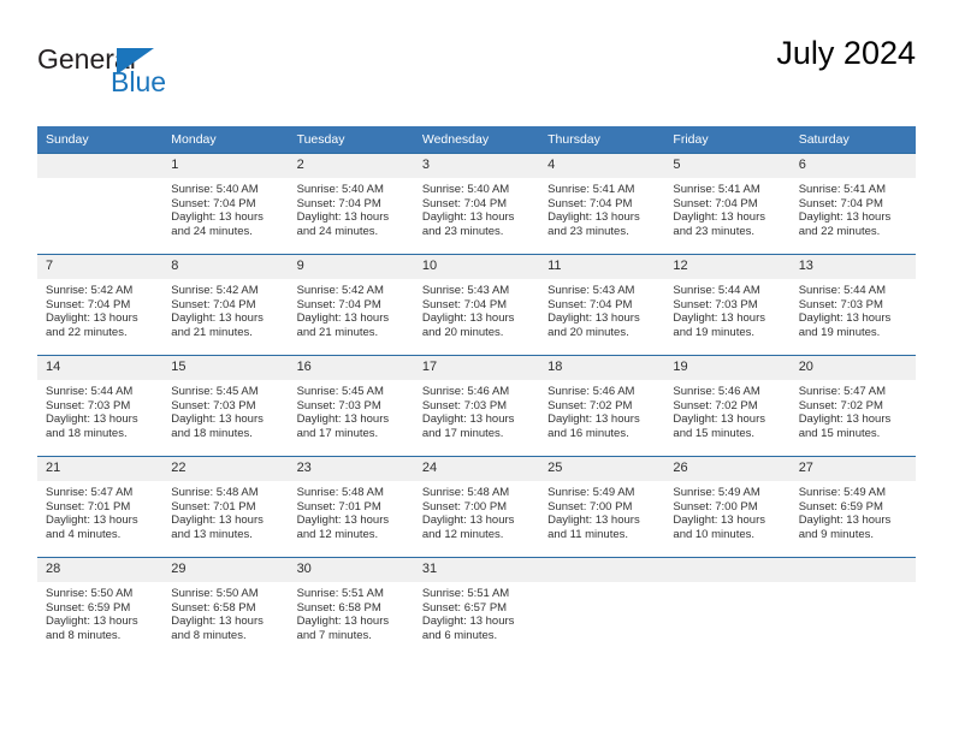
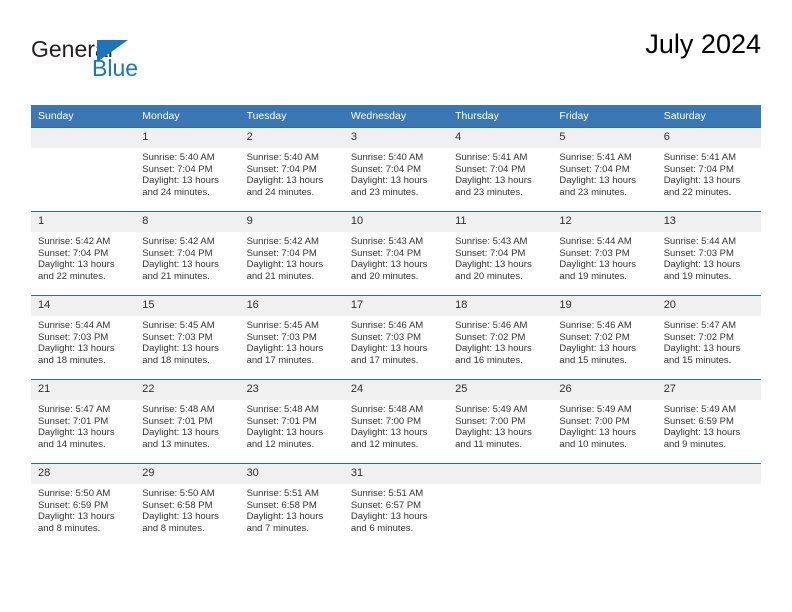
  General
  Blue
  July 2024
  Sunday	Monday	Tuesday	Wednesday	Thursday	Friday	Saturday
  	1Sunrise: 5:40 AMSunset: 7:04 PMDaylight: 13 hoursand 24 minutes.	2Sunrise: 5:40 AMSunset: 7:04 PMDaylight: 13 hoursand 24 minutes.	3Sunrise: 5:40 AMSunset: 7:04 PMDaylight: 13 hoursand 23 minutes.	4Sunrise: 5:41 AMSunset: 7:04 PMDaylight: 13 hoursand 23 minutes.	5Sunrise: 5:41 AMSunset: 7:04 PMDaylight: 13 hoursand 23 minutes.	6Sunrise: 5:41 AMSunset: 7:04 PMDaylight: 13 hoursand 22 minutes.
- 7Sunrise: 5:42 AMSunset: 7:04 PMDaylight: 13 hoursand 22 minutes.	8Sunrise: 5:42 AMSunset: 7:04 PMDaylight: 13 hoursand 21 minutes.	9Sunrise: 5:42 AMSunset: 7:04 PMDaylight: 13 hoursand 21 minutes.	10Sunrise: 5:43 AMSunset: 7:04 PMDaylight: 13 hoursand 20 minutes.	11Sunrise: 5:43 AMSunset: 7:04 PMDaylight: 13 hoursand 20 minutes.	12Sunrise: 5:44 AMSunset: 7:03 PMDaylight: 13 hoursand 19 minutes.	13Sunrise: 5:44 AMSunset: 7:03 PMDaylight: 13 hoursand 19 minutes.
+ 1Sunrise: 5:42 AMSunset: 7:04 PMDaylight: 13 hoursand 22 minutes.	8Sunrise: 5:42 AMSunset: 7:04 PMDaylight: 13 hoursand 21 minutes.	9Sunrise: 5:42 AMSunset: 7:04 PMDaylight: 13 hoursand 21 minutes.	10Sunrise: 5:43 AMSunset: 7:04 PMDaylight: 13 hoursand 20 minutes.	11Sunrise: 5:43 AMSunset: 7:04 PMDaylight: 13 hoursand 20 minutes.	12Sunrise: 5:44 AMSunset: 7:03 PMDaylight: 13 hoursand 19 minutes.	13Sunrise: 5:44 AMSunset: 7:03 PMDaylight: 13 hoursand 19 minutes.
  14Sunrise: 5:44 AMSunset: 7:03 PMDaylight: 13 hoursand 18 minutes.	15Sunrise: 5:45 AMSunset: 7:03 PMDaylight: 13 hoursand 18 minutes.	16Sunrise: 5:45 AMSunset: 7:03 PMDaylight: 13 hoursand 17 minutes.	17Sunrise: 5:46 AMSunset: 7:03 PMDaylight: 13 hoursand 17 minutes.	18Sunrise: 5:46 AMSunset: 7:02 PMDaylight: 13 hoursand 16 minutes.	19Sunrise: 5:46 AMSunset: 7:02 PMDaylight: 13 hoursand 15 minutes.	20Sunrise: 5:47 AMSunset: 7:02 PMDaylight: 13 hoursand 15 minutes.
- 21Sunrise: 5:47 AMSunset: 7:01 PMDaylight: 13 hoursand 4 minutes.	22Sunrise: 5:48 AMSunset: 7:01 PMDaylight: 13 hoursand 13 minutes.	23Sunrise: 5:48 AMSunset: 7:01 PMDaylight: 13 hoursand 12 minutes.	24Sunrise: 5:48 AMSunset: 7:00 PMDaylight: 13 hoursand 12 minutes.	25Sunrise: 5:49 AMSunset: 7:00 PMDaylight: 13 hoursand 11 minutes.	26Sunrise: 5:49 AMSunset: 7:00 PMDaylight: 13 hoursand 10 minutes.	27Sunrise: 5:49 AMSunset: 6:59 PMDaylight: 13 hoursand 9 minutes.
+ 21Sunrise: 5:47 AMSunset: 7:01 PMDaylight: 13 hoursand 14 minutes.	22Sunrise: 5:48 AMSunset: 7:01 PMDaylight: 13 hoursand 13 minutes.	23Sunrise: 5:48 AMSunset: 7:01 PMDaylight: 13 hoursand 12 minutes.	24Sunrise: 5:48 AMSunset: 7:00 PMDaylight: 13 hoursand 12 minutes.	25Sunrise: 5:49 AMSunset: 7:00 PMDaylight: 13 hoursand 11 minutes.	26Sunrise: 5:49 AMSunset: 7:00 PMDaylight: 13 hoursand 10 minutes.	27Sunrise: 5:49 AMSunset: 6:59 PMDaylight: 13 hoursand 9 minutes.
  28Sunrise: 5:50 AMSunset: 6:59 PMDaylight: 13 hoursand 8 minutes.	29Sunrise: 5:50 AMSunset: 6:58 PMDaylight: 13 hoursand 8 minutes.	30Sunrise: 5:51 AMSunset: 6:58 PMDaylight: 13 hoursand 7 minutes.	31Sunrise: 5:51 AMSunset: 6:57 PMDaylight: 13 hoursand 6 minutes.
